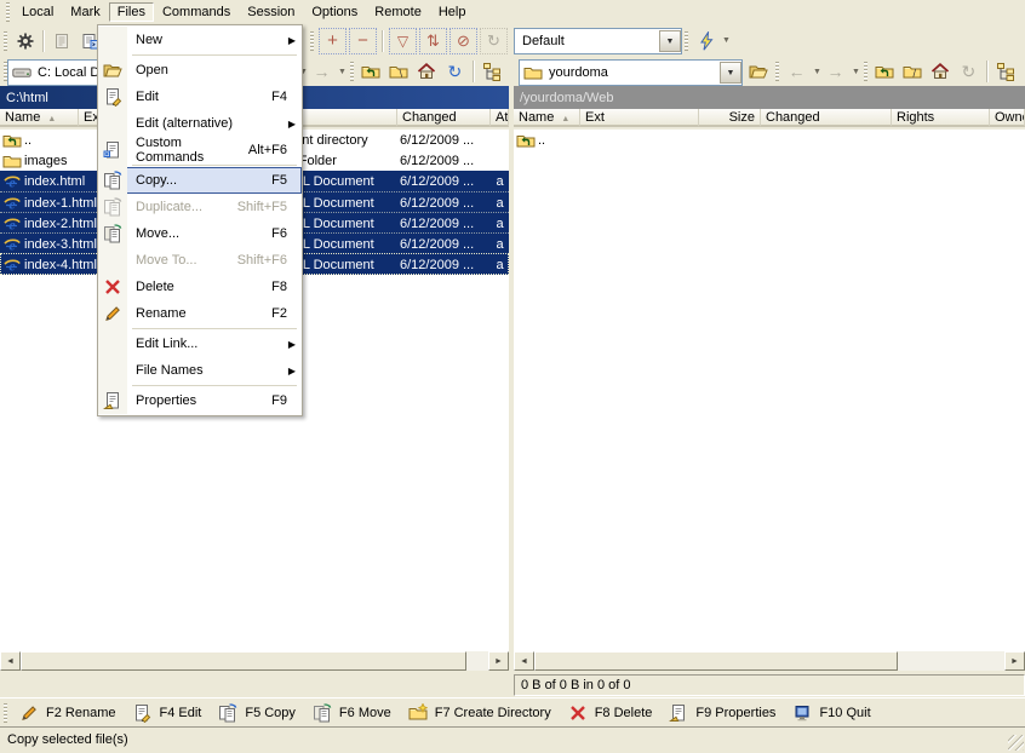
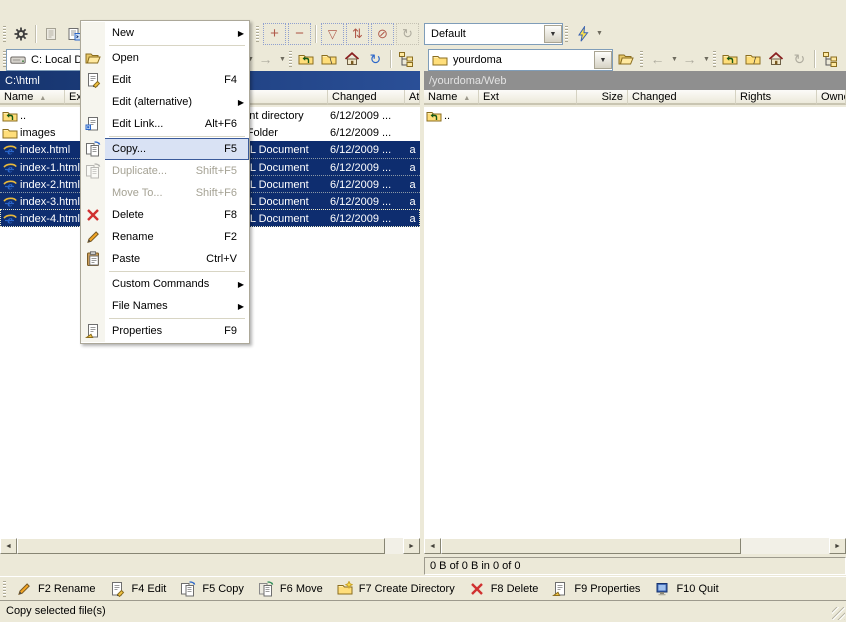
- Local
- Mark
- Files
- Commands
- Session
- Options
- Remote
- Help
  +
  −
  ▽
  ⇅
  ⊘
  ↻
  Default
  C: Local D
  →
  \
  ↻
  yourdoma
  ←
  →
  /
  ↻
  C:\html
  /yourdoma/Web
  Name
  Changed
  Name
  Ext
  Size
  Changed
  Rights
  ..
  nt directory
  6/12/2009 ...
  images
  6/12/2009 ...
  e
  index.html
  L Document
  6/12/2009 ...
  a
  e
  index-1.html
  L Document
  6/12/2009 ...
  a
  e
  index-2.html
  L Document
  6/12/2009 ...
  a
  e
  index-3.html
  L Document
  6/12/2009 ...
  a
  e
  index-4.html
  L Document
  6/12/2009 ...
  a
  ..
  0 B of 0 B in 0 of 0
  F2 Rename
  F4 Edit
  F5 Copy
  F6 Move
  F7 Create Directory
  F8 Delete
  F9 Properties
  F10 Quit
  Copy selected file(s)
  New
  ▶
  Open
  Edit
  F4
  Edit (alternative)
  ▶
- Custom Commands
+ Edit Link...
  Alt+F6
  Copy...
  F5
  Duplicate...
  Shift+F5
- Move...
- F6
  Move To...
  Shift+F6
  Delete
  F8
  Rename
  F2
+ Paste
+ Ctrl+V
- Edit Link...
+ Custom Commands
  ▶
  File Names
  ▶
  Properties
  F9
